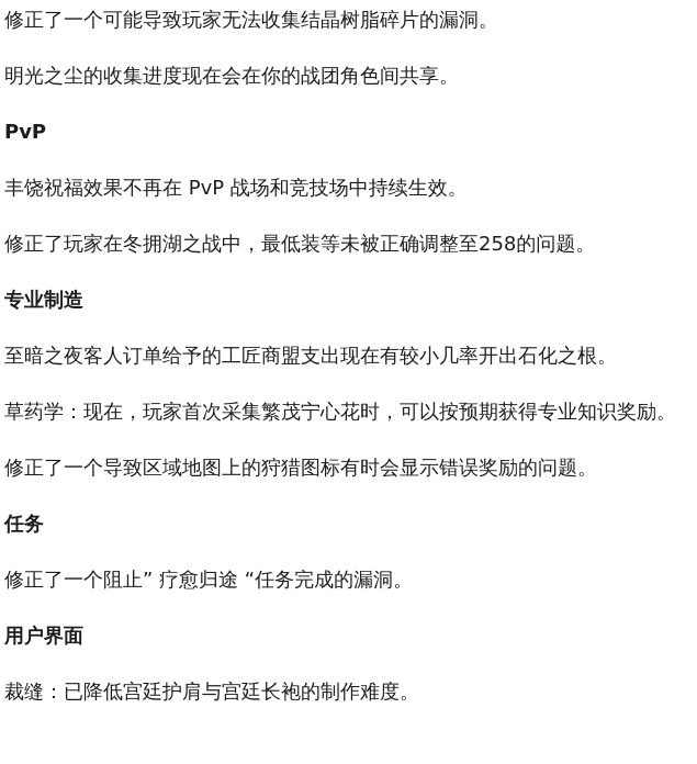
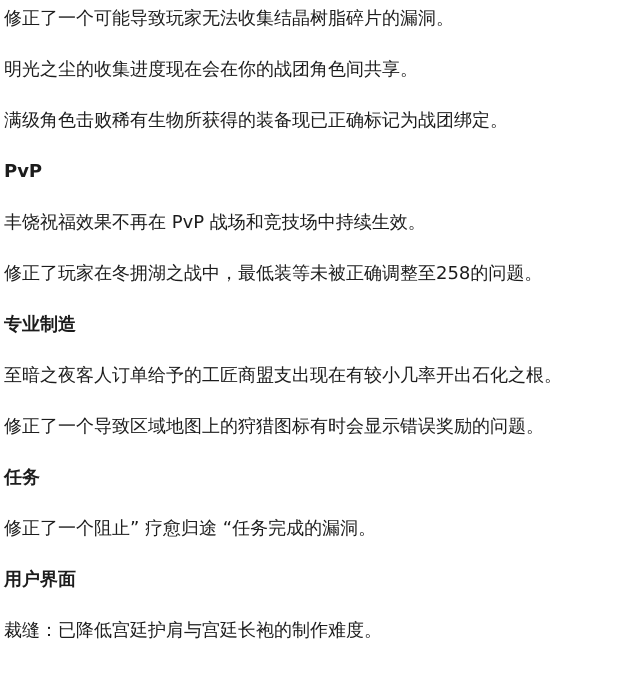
  修正了一个可能导致玩家无法收集结晶树脂碎片的漏洞。
  明光之尘的收集进度现在会在你的战团角色间共享。
+ 满级角色击败稀有生物所获得的装备现已正确标记为战团绑定。
  PvP
  丰饶祝福效果不再在 PvP 战场和竞技场中持续生效。
  修正了玩家在冬拥湖之战中，最低装等未被正确调整至258的问题。
  专业制造
  至暗之夜客人订单给予的工匠商盟支出现在有较小几率开出石化之根。
- 草药学：现在，玩家首次采集繁茂宁心花时，可以按预期获得专业知识奖励。
  修正了一个导致区域地图上的狩猎图标有时会显示错误奖励的问题。
  任务
  修正了一个阻止” 疗愈归途 “任务完成的漏洞。
  用户界面
  裁缝：已降低宫廷护肩与宫廷长袍的制作难度。
